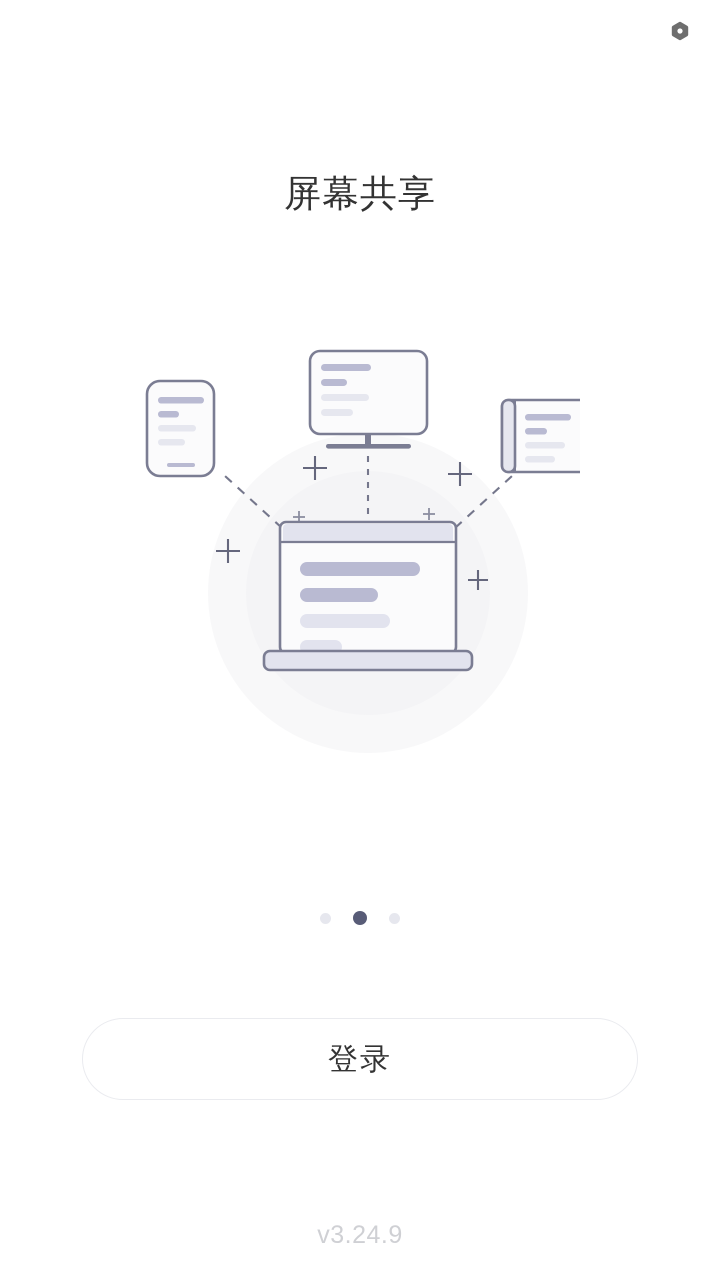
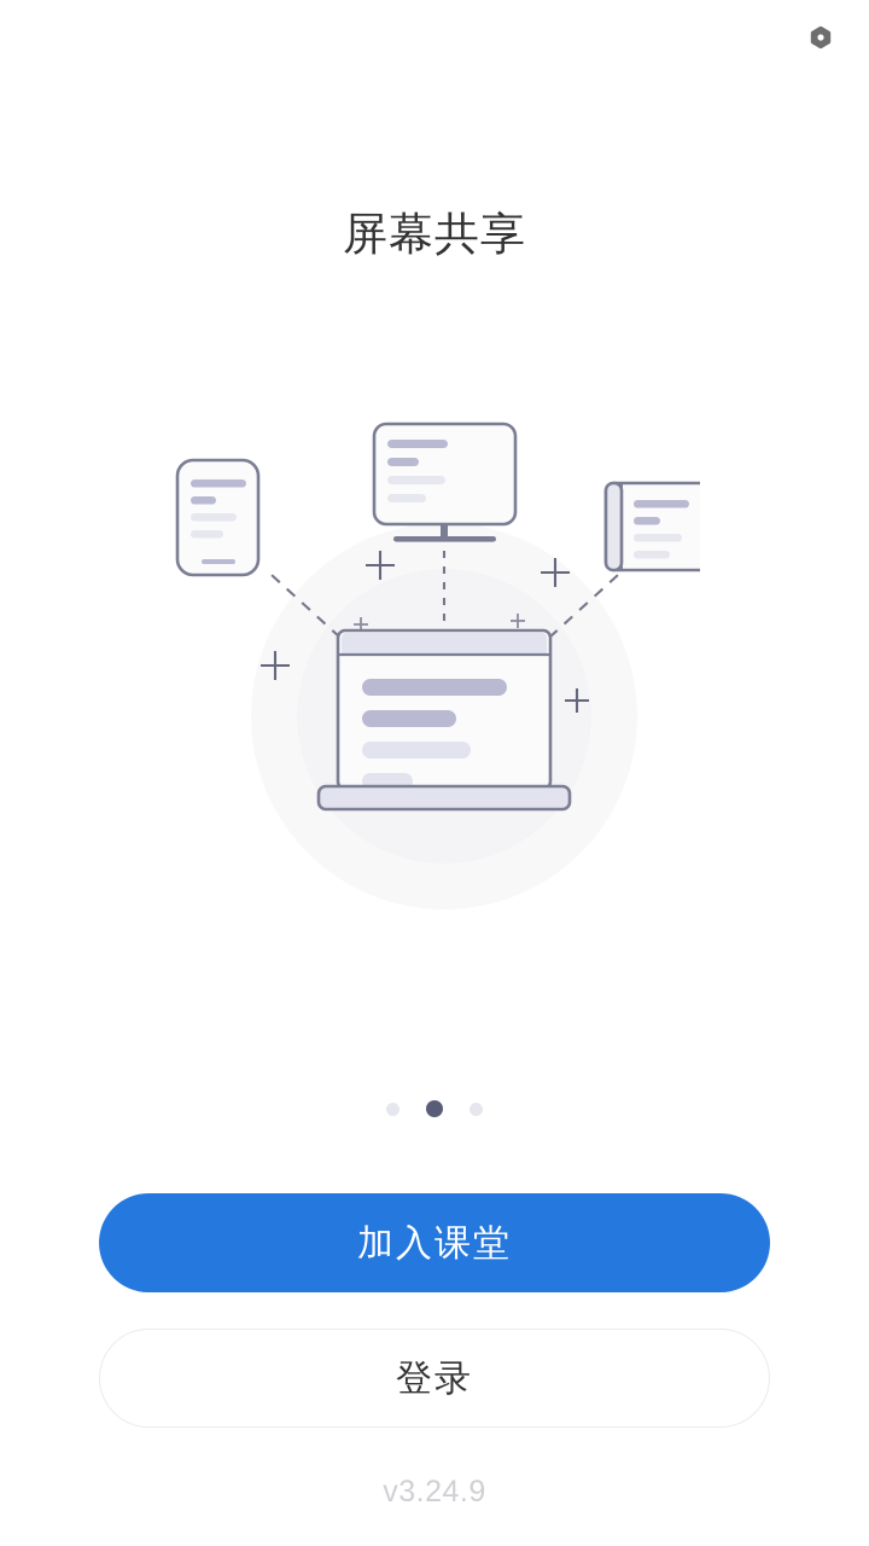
  屏幕共享
+ 加入课堂
  登录
  v3.24.9
